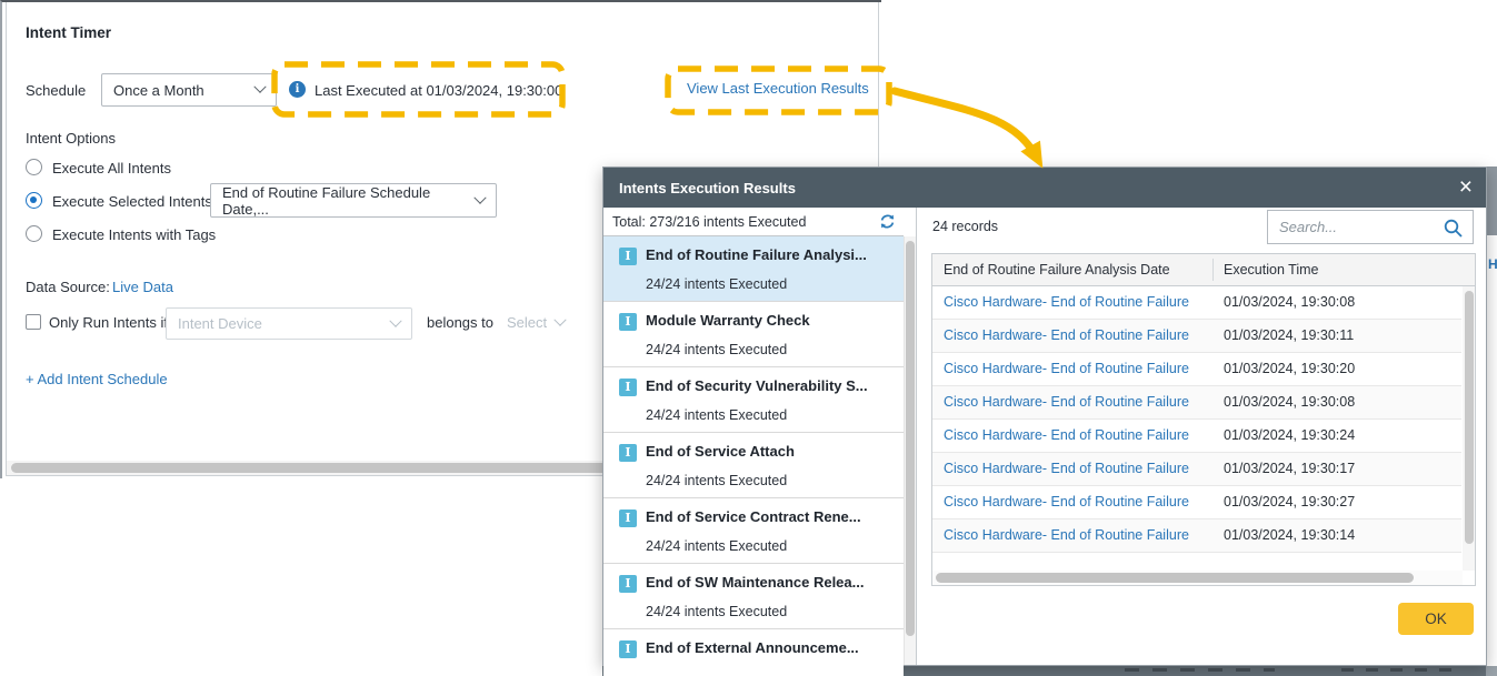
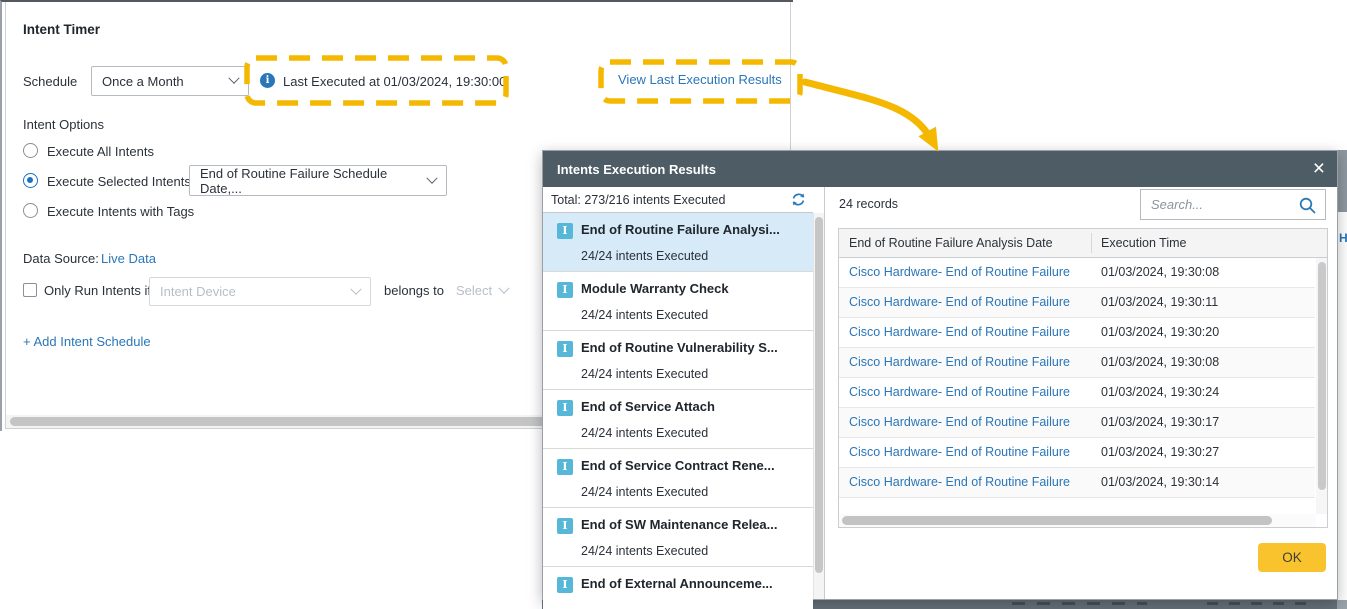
  Intent Timer
  Schedule
  Once a Month
  i
  Last Executed at 01/03/2024, 19:30:00
  Intent Options
  Execute All Intents
  Execute Selected Intents
  End of Routine Failure Schedule Date,...
  Execute Intents with Tags
  Data Source:
  Live Data
  Only Run Intents i
  Intent Device
  belongs to
  Select
  + Add Intent Schedule
  View Last Execution Results
  Intents Execution Results
  ×
  Total: 273/216 intents Executed
  I
  End of Routine Failure Analysi...
  24/24 intents Executed
  I
  Module Warranty Check
  24/24 intents Executed
  I
- End of Security Vulnerability S...
+ End of Routine Vulnerability S...
  24/24 intents Executed
  I
  End of Service Attach
  24/24 intents Executed
  I
  End of Service Contract Rene...
  24/24 intents Executed
  I
  End of SW Maintenance Relea...
  24/24 intents Executed
  I
  End of External Announceme...
  24 records
  Search...
  End of Routine Failure Analysis Date
  Execution Time
  Cisco Hardware- End of Routine Failure
  01/03/2024, 19:30:08
  Cisco Hardware- End of Routine Failure
  01/03/2024, 19:30:11
  Cisco Hardware- End of Routine Failure
  01/03/2024, 19:30:20
  Cisco Hardware- End of Routine Failure
  01/03/2024, 19:30:08
  Cisco Hardware- End of Routine Failure
  01/03/2024, 19:30:24
  Cisco Hardware- End of Routine Failure
  01/03/2024, 19:30:17
  Cisco Hardware- End of Routine Failure
  01/03/2024, 19:30:27
  Cisco Hardware- End of Routine Failure
  01/03/2024, 19:30:14
  OK
  H
